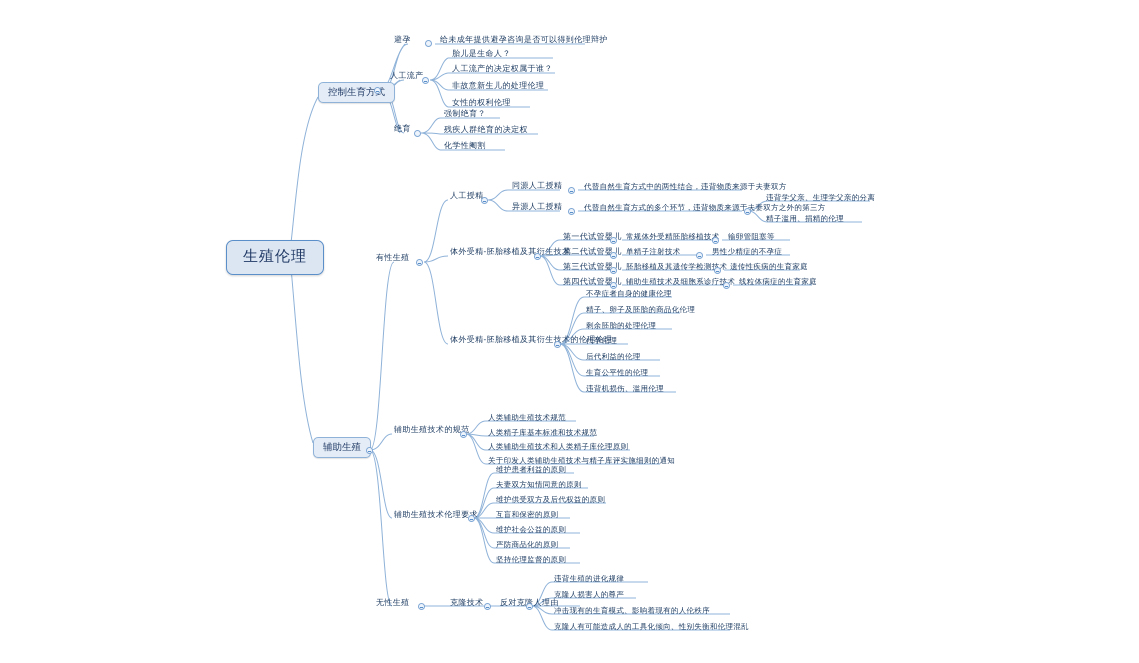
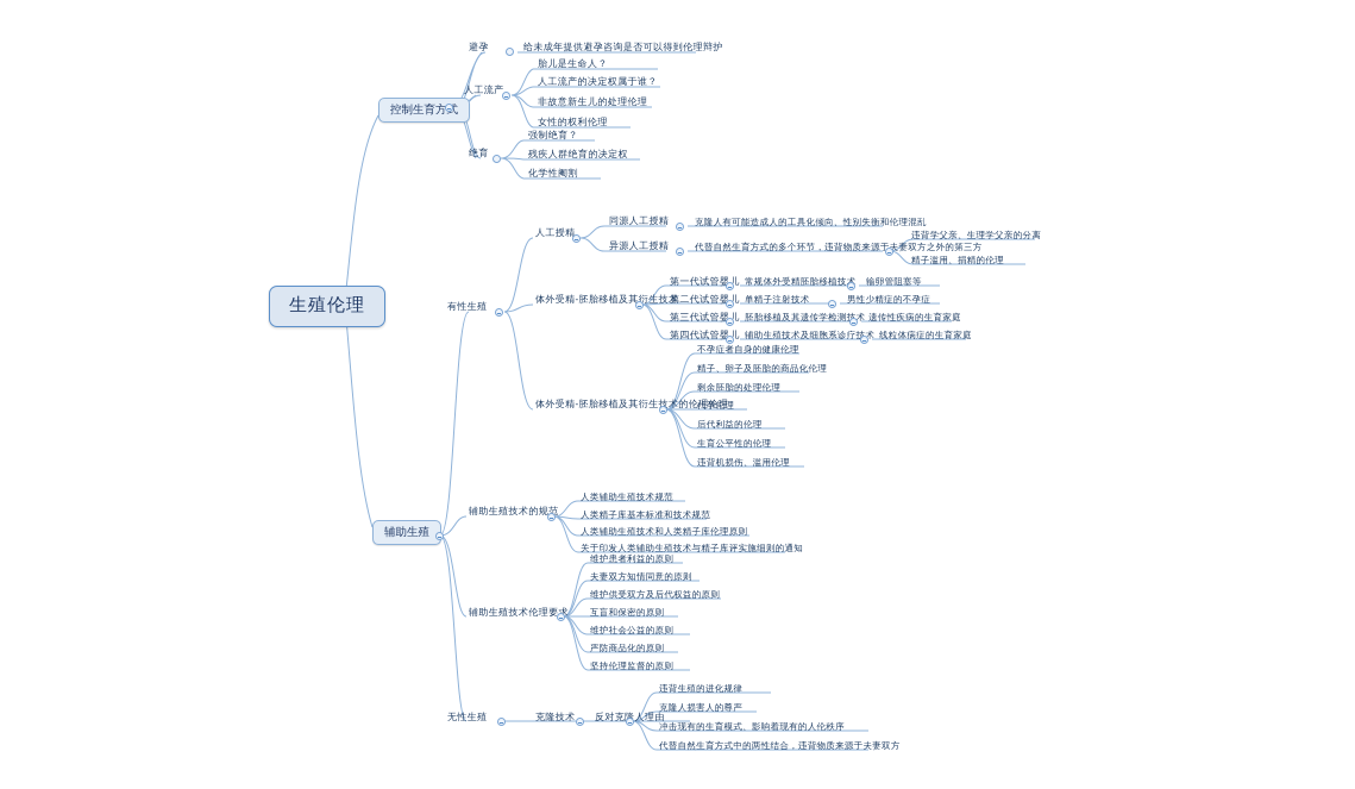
  生殖伦理
  控制生育方
  避孕
  给未成年提供避孕咨询是否可以得到伦理辩护
  人工流产
  胎儿是生命人？
  人工流产的决定权属于谁？
  非故意新生儿的处理伦理
  女性的权利伦理
  绝育
  强制绝育？
  残疾人群绝育的决定权
  化学性阉割
  辅助生殖
  有性生殖
  人工授精
  同源人工授精
- 代替自然生育方式中的两性结合，违背物质来源于夫妻双方
+ 克隆人有可能造成人的工具化倾向、性别失衡和伦理混乱
  异源人工授精
  代替自然生育方式的多个环节，违背物质来源于夫妻双方之外的第三方
  违背学父亲、生理学父亲的分离
  精子滥用、捐精的伦理
  体外受精-胚胎移植及其衍生技术
  第一代试管婴儿
  常规体外受精胚胎移植技
  输卵管阻塞等
  第二代试管婴儿
  单精子注射技术
  男性少精症的不孕症
  第三代试管婴儿
  胚胎移植及其遗传学检测术
  遗传性疾病的生育家庭
  第四代试管婴儿
  辅助生殖技术及细胞系诊疗技术
  线粒体病症的生育家庭
  体外受精-胚胎移植及其衍生技术的伦理伦理
  不孕症者自身的健康伦理
  精子、卵子及胚胎的商品化伦理
  剩余胚胎的处理伦理
  代孕伦理
  后代利益的伦理
  生育公平性的伦理
  违背机损伤、滥用伦理
  辅助生殖技术的规范
  人类辅助生殖技术规范
  人类精子库基本标准和技术规范
  人类辅助生殖技术和人类精子库伦理原则
  关于印发人类辅助生殖技术与精子库评实施细则的通知
  辅助生殖技术伦理要求
  维护患者利益的原则
  夫妻双方知情同意的原则
  维护供受双方及后代权益的原则
  互盲和保密的原则
  维护社会公益的原则
  严防商品化的原则
  坚持伦理监督的原则
  无性生殖
  克隆技术
  反对克人理由
  违背生殖的进化规律
  克隆人损害人的尊严
  冲击现有的生育模式、影响着现有的人伦秩序
- 克隆人有可能造成人的工具化倾向、性别失衡和伦理混乱
+ 代替自然生育方式中的两性结合，违背物质来源于夫妻双方
